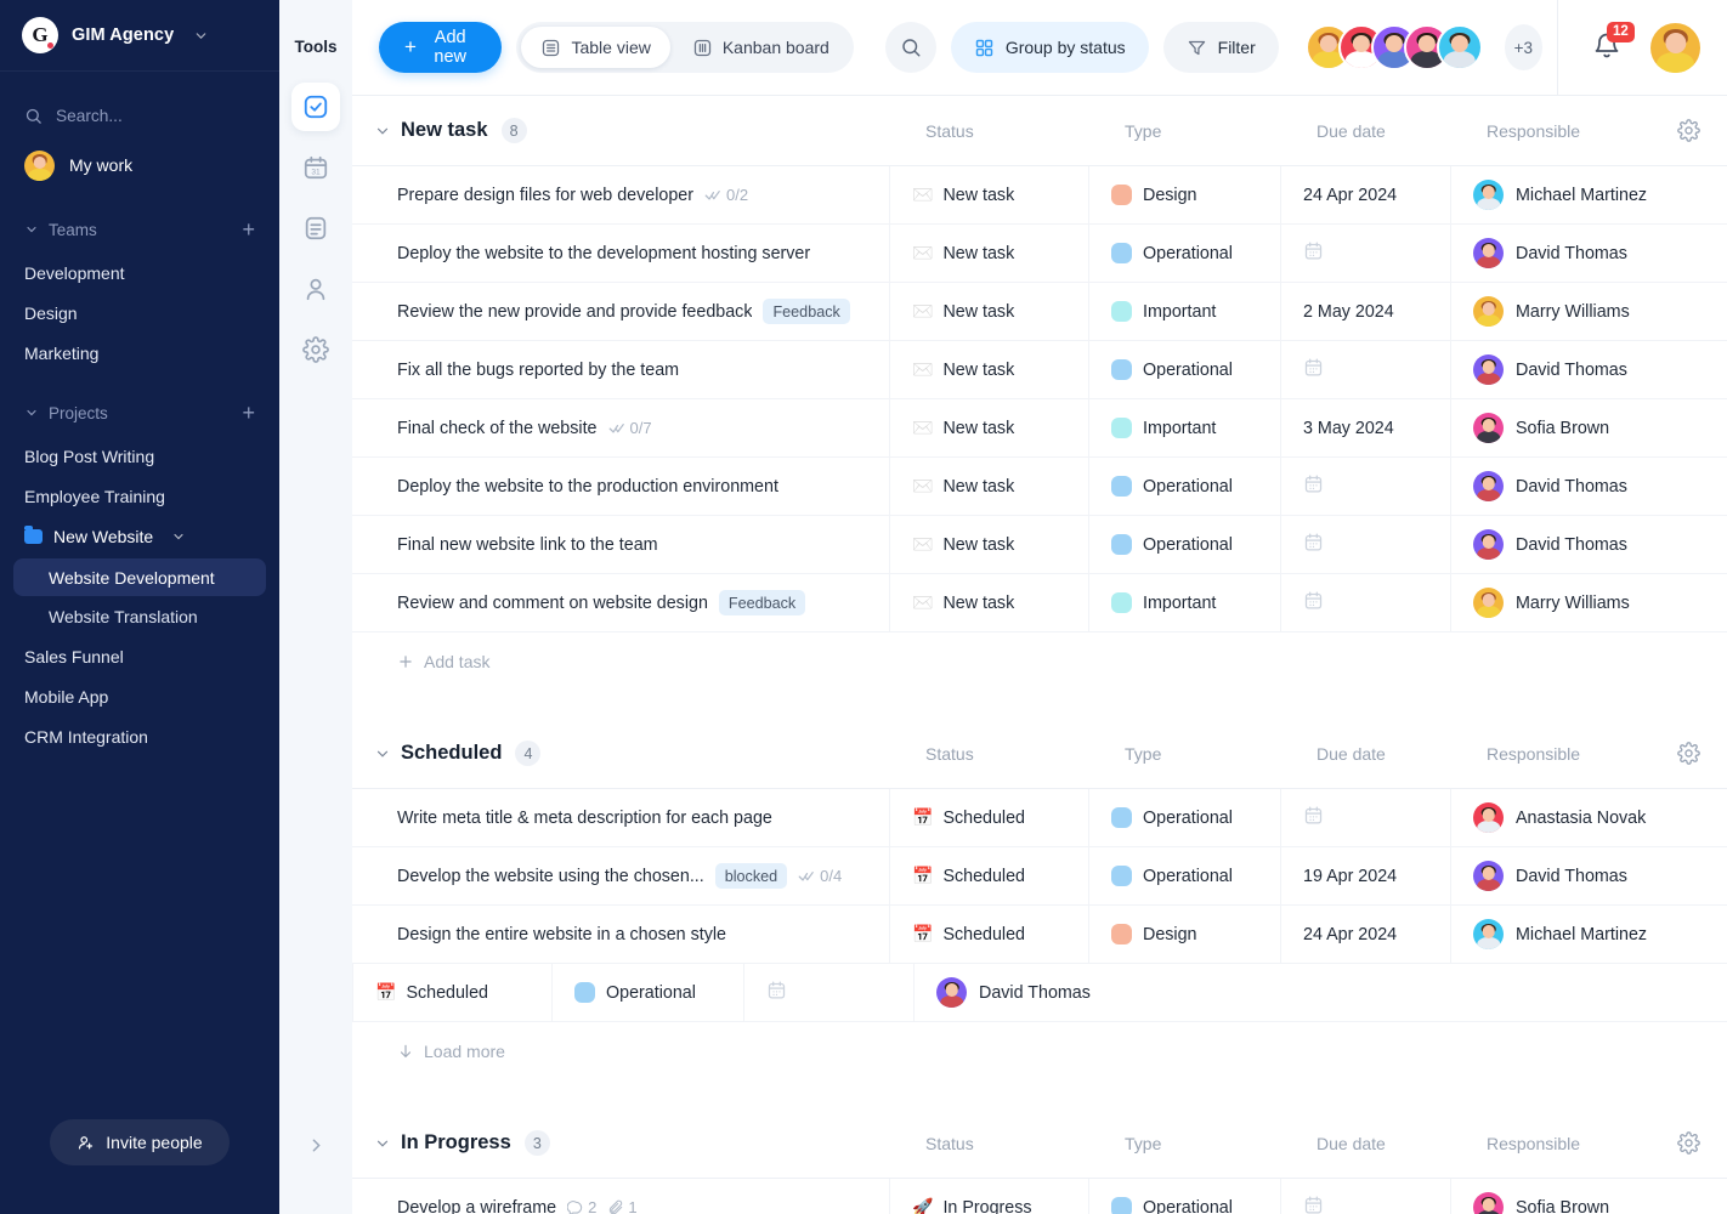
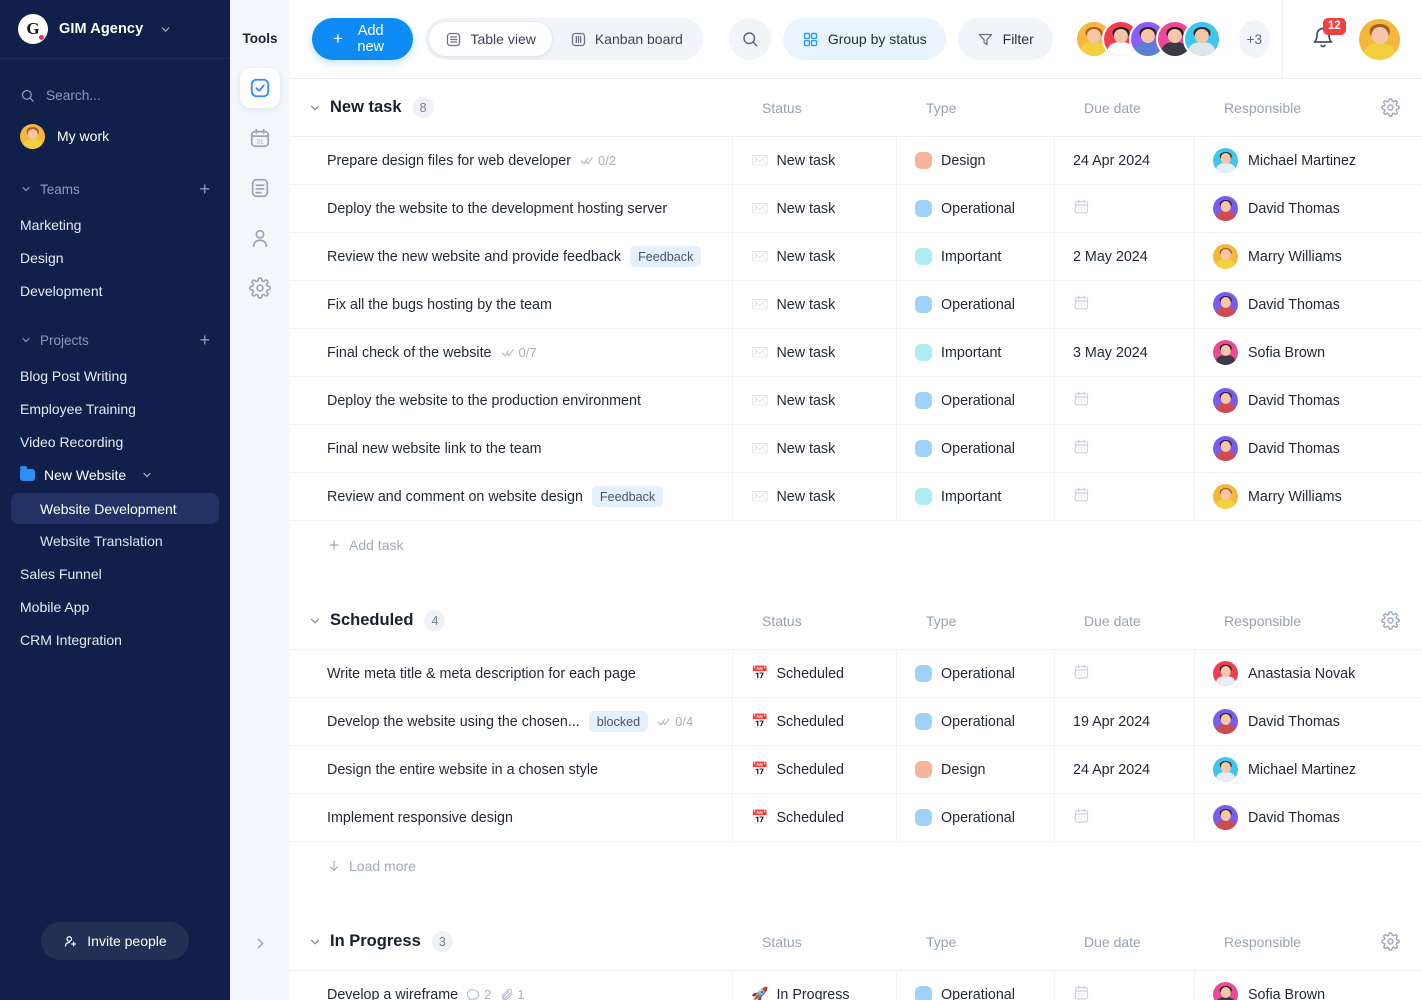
  G
  GIM Agency
  Search...
  My work
  Teams
  +
- Development
+ Marketing
  Design
- Marketing
+ Development
  Projects
  +
  Blog Post Writing
  Employee Training
+ Video Recording
  New Website
  Website Development
  Website Translation
  Sales Funnel
  Mobile App
  CRM Integration
  Invite people
  Tools
  +
  Add new
  Table view
  Kanban board
  Group by status
  Filter
  +3
  12
  New task
  8
  Status
  Type
  Due date
  Responsible
  Prepare design files for web developer
  0/2
  ✉️
  New task
  Design
  24 Apr 2024
  Michael Martinez
  Deploy the website to the development hosting server
  ✉️
  New task
  Operational
  David Thomas
- Review the new provide and provide feedback
+ Review the new website and provide feedback
  Feedback
  ✉️
  New task
  Important
  2 May 2024
  Marry Williams
- Fix all the bugs reported by the team
+ Fix all the bugs hosting by the team
  ✉️
  New task
  Operational
  David Thomas
  Final check of the website
  0/7
  ✉️
  New task
  Important
  3 May 2024
  Sofia Brown
  Deploy the website to the production environment
  ✉️
  New task
  Operational
  David Thomas
  Final new website link to the team
  ✉️
  New task
  Operational
  David Thomas
  Review and comment on website design
  Feedback
  ✉️
  New task
  Important
  Marry Williams
  Add task
  Scheduled
  4
  Status
  Type
  Due date
  Responsible
  Write meta title & meta description for each page
  📅
  Scheduled
  Operational
  Anastasia Novak
  Develop the website using the chosen...
  blocked
  0/4
  📅
  Scheduled
  Operational
  19 Apr 2024
  David Thomas
  Design the entire website in a chosen style
  📅
  Scheduled
  Design
  24 Apr 2024
  Michael Martinez
+ Implement responsive design
  📅
  Scheduled
  Operational
  David Thomas
  Load more
  In Progress
  3
  Status
  Type
  Due date
  Responsible
  Develop a wireframe
  2
  1
  🚀
  In Progress
  Operational
  Sofia Brown
